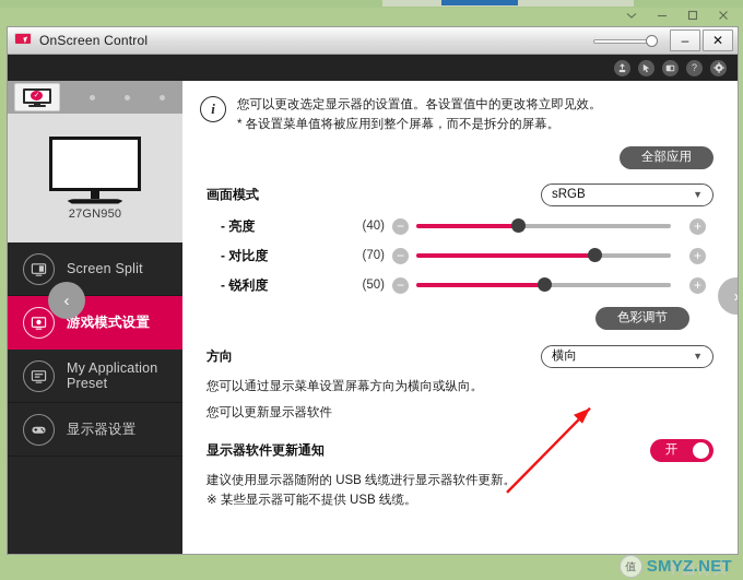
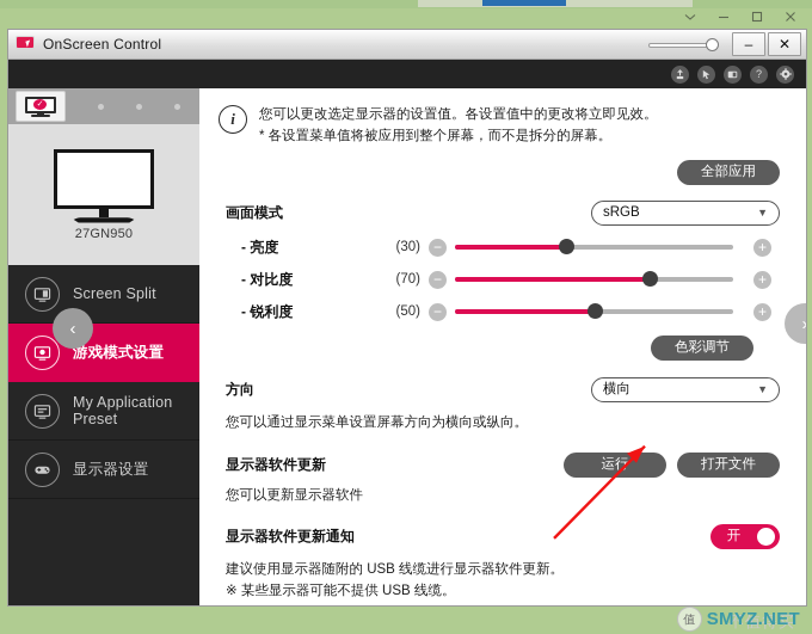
  OnScreen Control
  –
  ✕
  ?
  27GN950
  Screen Split
  游戏模式设置
  My Application Preset
  显示器设置
  i
  您可以更改选定显示器的设置值。各设置值中的更改将立即见效。
  * 各设置菜单值将被应用到整个屏幕，而不是拆分的屏幕。
  全部应用
  画面模式
  sRGB
  ▼
  - 亮度
- (40)
+ (30)
  −
  +
  - 对比度
  (70)
  −
  +
  - 锐利度
  (50)
  −
  +
  色彩调节
  方向
  横向
  ▼
  您可以通过显示菜单设置屏幕方向为横向或纵向。
+ 显示器软件更新
+ 运行
+ 打开文件
  您可以更新显示器软件
  显示器软件更新通知
  开
  建议使用显示器随附的 USB 线缆进行显示器软件更新。
  ※ 某些显示器可能不提供 USB 线缆。
  ›
  ‹
  不值得买
  值
  SMYZ.NET
